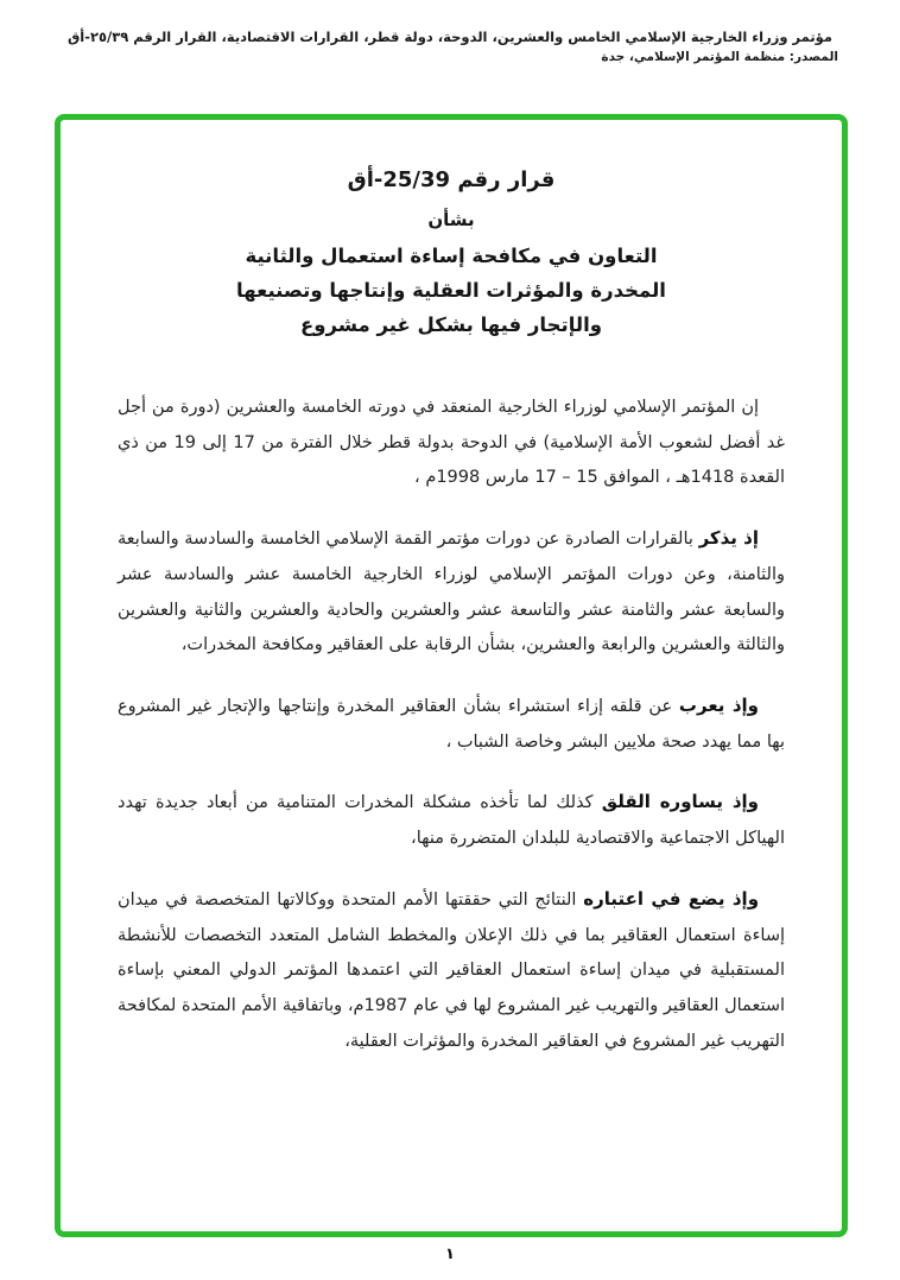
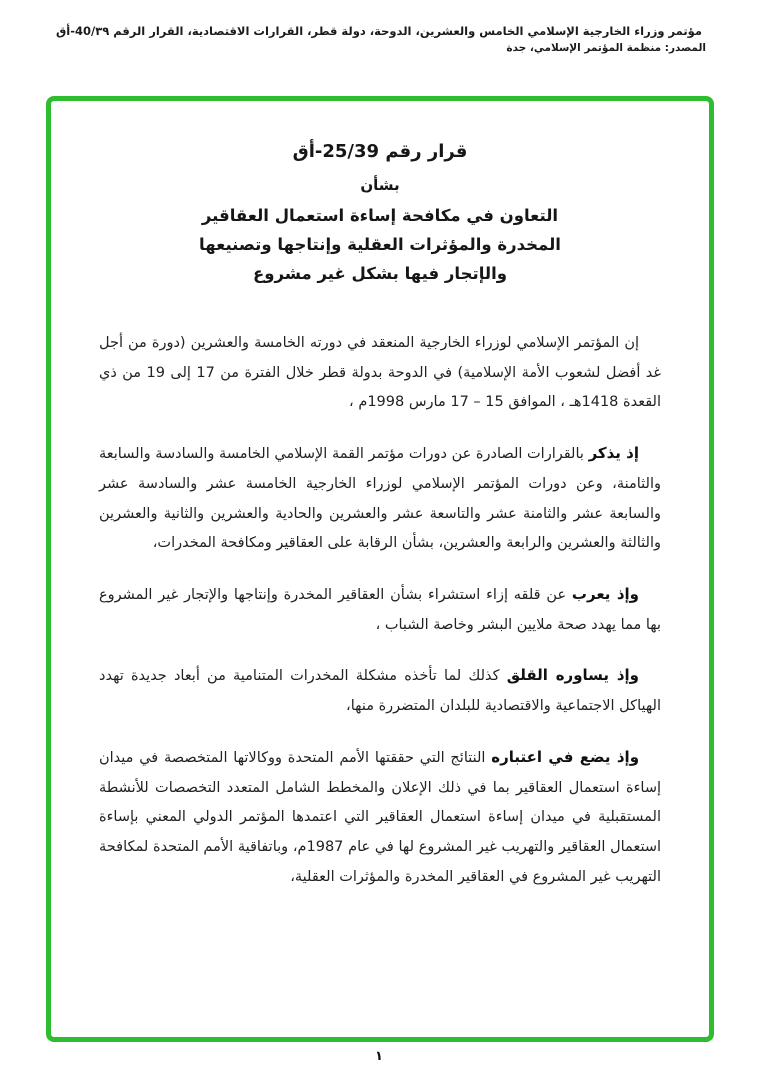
- مؤتمر وزراء الخارجية الإسلامي الخامس والعشرين، الدوحة، دولة قطر، القرارات الاقتصادية، القرار الرقم ٢٥/٣٩-أق
+ مؤتمر وزراء الخارجية الإسلامي الخامس والعشرين، الدوحة، دولة قطر، القرارات الاقتصادية، القرار الرقم 40/٣٩-أق
  المصدر: منظمة المؤتمر الإسلامي، جدة
  قرار رقم 25/39-أق
  بشأن
- التعاون في مكافحة إساءة استعمال والثانية
+ التعاون في مكافحة إساءة استعمال العقاقير
  المخدرة والمؤثرات العقلية وإنتاجها وتصنيعها
  والإتجار فيها بشكل غير مشروع
  إن المؤتمر الإسلامي لوزراء الخارجية المنعقد في دورته الخامسة والعشرين (دورة من أجل غد أفضل لشعوب الأمة الإسلامية) في الدوحة بدولة قطر خلال الفترة من 17 إلى 19 من ذي القعدة 1418هـ ، الموافق 15 – 17 مارس 1998م ،
  إذ يذكر بالقرارات الصادرة عن دورات مؤتمر القمة الإسلامي الخامسة والسادسة والسابعة والثامنة، وعن دورات المؤتمر الإسلامي لوزراء الخارجية الخامسة عشر والسادسة عشر والسابعة عشر والثامنة عشر والتاسعة عشر والعشرين والحادية والعشرين والثانية والعشرين والثالثة والعشرين والرابعة والعشرين، بشأن الرقابة على العقاقير ومكافحة المخدرات،
  وإذ يعرب عن قلقه إزاء استشراء بشأن العقاقير المخدرة وإنتاجها والإتجار غير المشروع بها مما يهدد صحة ملايين البشر وخاصة الشباب ،
  وإذ يساوره القلق كذلك لما تأخذه مشكلة المخدرات المتنامية من أبعاد جديدة تهدد الهياكل الاجتماعية والاقتصادية للبلدان المتضررة منها،
  وإذ يضع في اعتباره النتائج التي حققتها الأمم المتحدة ووكالاتها المتخصصة في ميدان إساءة استعمال العقاقير بما في ذلك الإعلان والمخطط الشامل المتعدد التخصصات للأنشطة المستقبلية في ميدان إساءة استعمال العقاقير التي اعتمدها المؤتمر الدولي المعني بإساءة استعمال العقاقير والتهريب غير المشروع لها في عام 1987م، وباتفاقية الأمم المتحدة لمكافحة التهريب غير المشروع في العقاقير المخدرة والمؤثرات العقلية،
  ١
